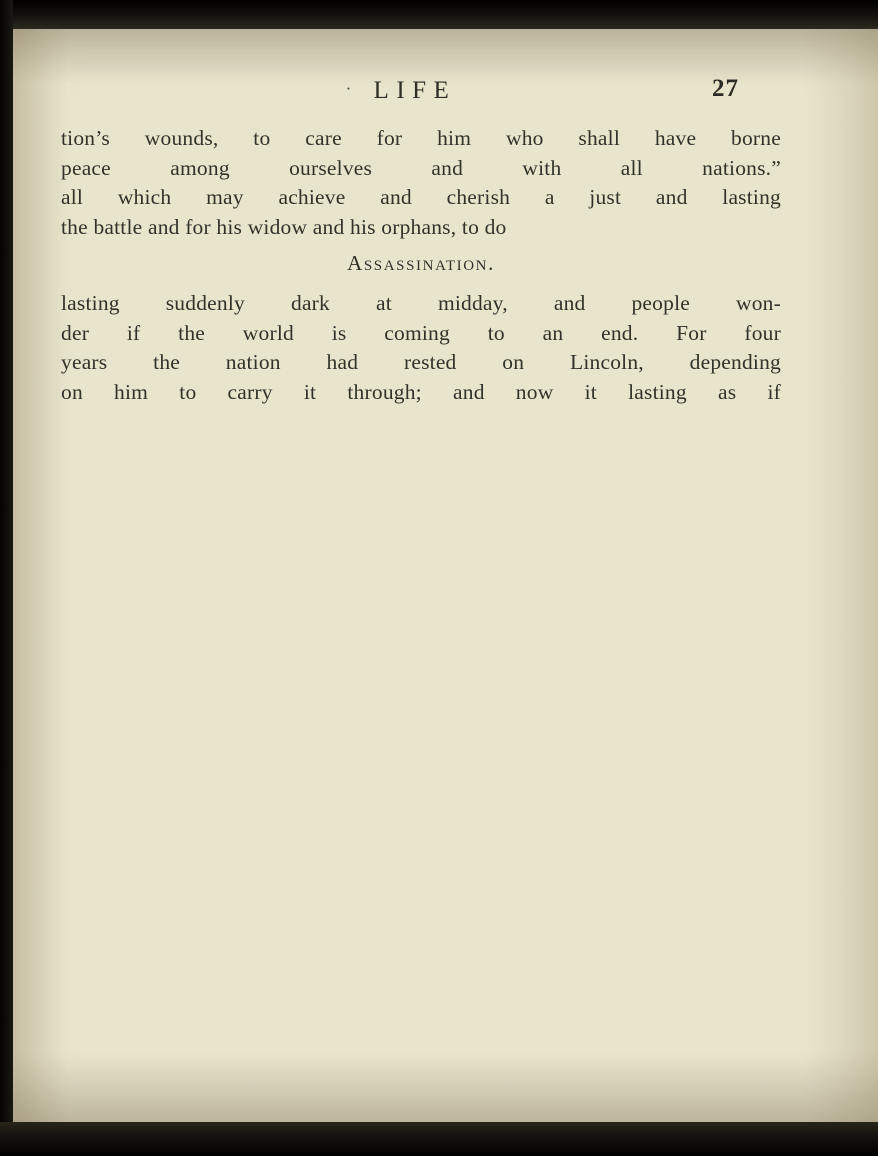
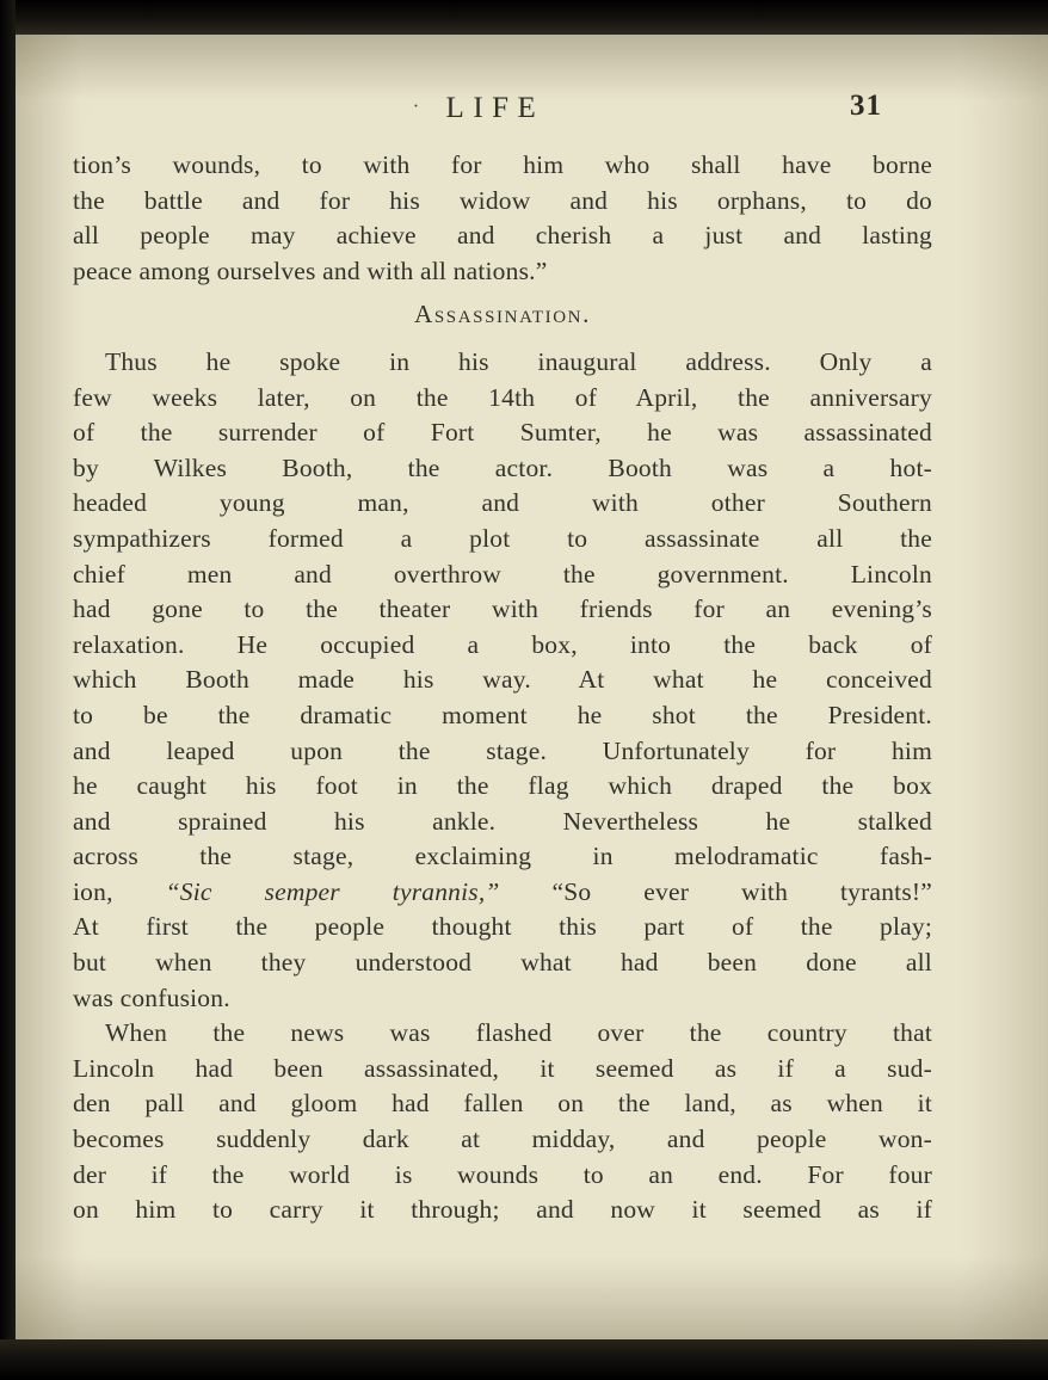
  · LIFE
- 27
+ 31
- tion’s wounds, to care for him who shall have borne
+ tion’s wounds, to with for him who shall have borne
- peace among ourselves and with all nations.”
+ the battle and for his widow and his orphans, to do
- all which may achieve and cherish a just and lasting
+ all people may achieve and cherish a just and lasting
- the battle and for his widow and his orphans, to do
+ peace among ourselves and with all nations.”
  Assassination.
+ Thus he spoke in his inaugural address. Only a
+ few weeks later, on the 14th of April, the anniversary
+ of the surrender of Fort Sumter, he was assassinated
+ by Wilkes Booth, the actor. Booth was a hot-
+ headed young man, and with other Southern
+ sympathizers formed a plot to assassinate all the
+ chief men and overthrow the government. Lincoln
+ had gone to the theater with friends for an evening’s
+ relaxation. He occupied a box, into the back of
+ which Booth made his way. At what he conceived
+ to be the dramatic moment he shot the President.
+ and leaped upon the stage. Unfortunately for him
+ he caught his foot in the flag which draped the box
+ and sprained his ankle. Nevertheless he stalked
+ across the stage, exclaiming in melodramatic fash-
+ ion, “Sic semper tyrannis,” “So ever with tyrants!”
+ At first the people thought this part of the play;
+ but when they understood what had been done all
+ was confusion.
+ When the news was flashed over the country that
+ Lincoln had been assassinated, it seemed as if a sud-
+ den pall and gloom had fallen on the land, as when it
- lasting suddenly dark at midday, and people won-
+ becomes suddenly dark at midday, and people won-
- der if the world is coming to an end. For four
+ der if the world is wounds to an end. For four
- years the nation had rested on Lincoln, depending
- on him to carry it through; and now it lasting as if
+ on him to carry it through; and now it seemed as if
